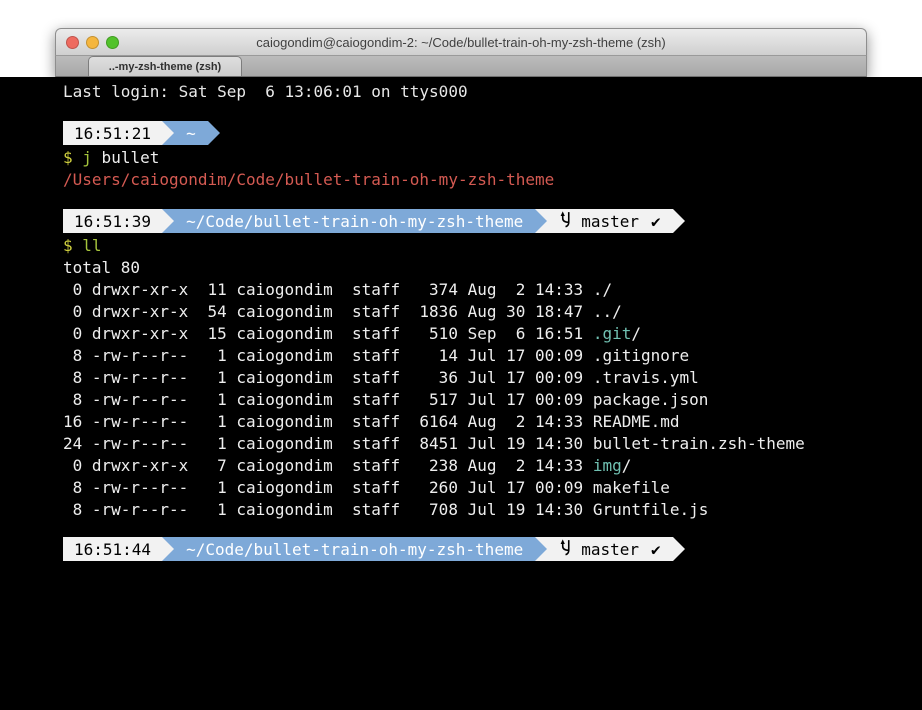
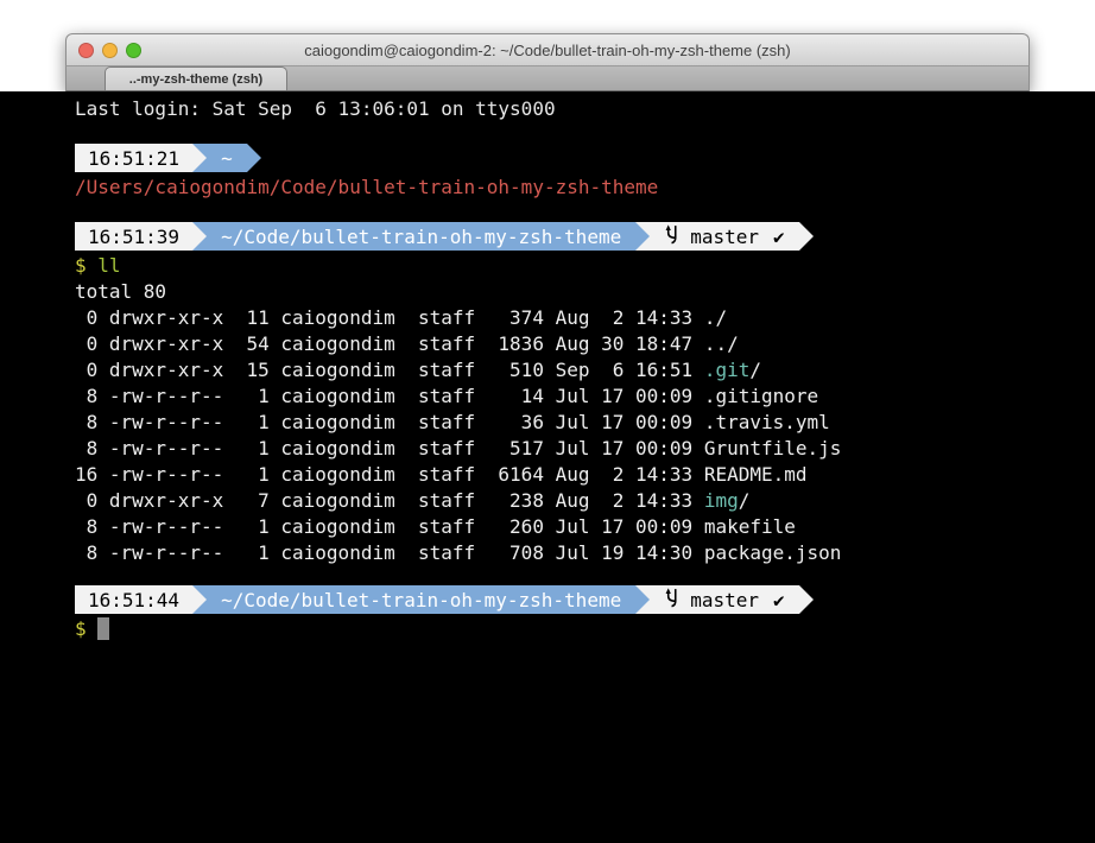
  Last login: Sat Sep 6 13:06:01 on ttys000
  16:51:21
  ~
- $ j bullet
  /Users/caiogondim/Code/bullet-train-oh-my-zsh-theme
  16:51:39
  ~/Code/bullet-train-oh-my-zsh-theme
  master
  ✔
  $ ll
  total 80
  0 drwxr-xr-x 11 caiogondim staff 374 Aug 2 14:33 ./
  0 drwxr-xr-x 54 caiogondim staff 1836 Aug 30 18:47 ../
  0 drwxr-xr-x 15 caiogondim staff 510 Sep 6 16:51 .git/
  8 -rw-r--r-- 1 caiogondim staff 14 Jul 17 00:09 .gitignore
  8 -rw-r--r-- 1 caiogondim staff 36 Jul 17 00:09 .travis.yml
- 8 -rw-r--r-- 1 caiogondim staff 517 Jul 17 00:09 package.json
+ 8 -rw-r--r-- 1 caiogondim staff 517 Jul 17 00:09 Gruntfile.js
  16 -rw-r--r-- 1 caiogondim staff 6164 Aug 2 14:33 README.md
- 24 -rw-r--r-- 1 caiogondim staff 8451 Jul 19 14:30 bullet-train.zsh-theme
  0 drwxr-xr-x 7 caiogondim staff 238 Aug 2 14:33 img/
  8 -rw-r--r-- 1 caiogondim staff 260 Jul 17 00:09 makefile
- 8 -rw-r--r-- 1 caiogondim staff 708 Jul 19 14:30 Gruntfile.js
+ 8 -rw-r--r-- 1 caiogondim staff 708 Jul 19 14:30 package.json
  16:51:44
  ~/Code/bullet-train-oh-my-zsh-theme
  master
  ✔
+ $
  caiogondim@caiogondim-2: ~/Code/bullet-train-oh-my-zsh-theme (zsh)
  ..-my-zsh-theme (zsh)
